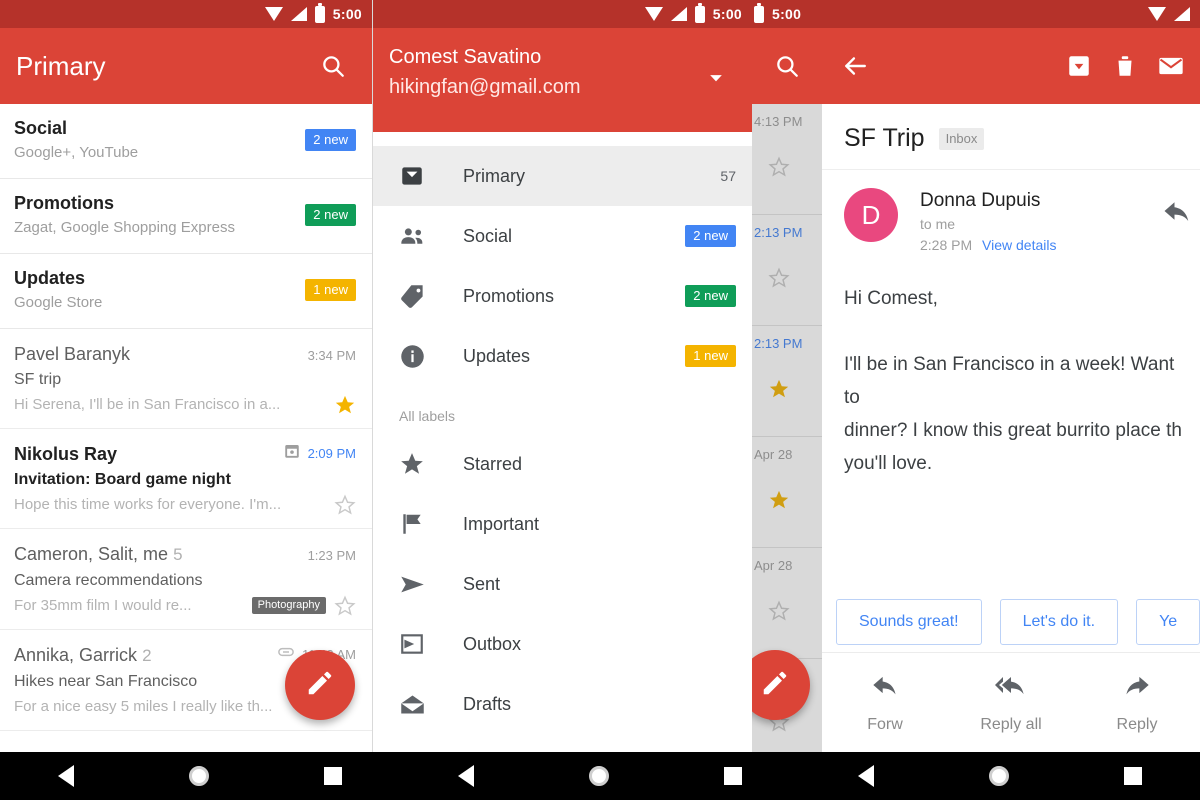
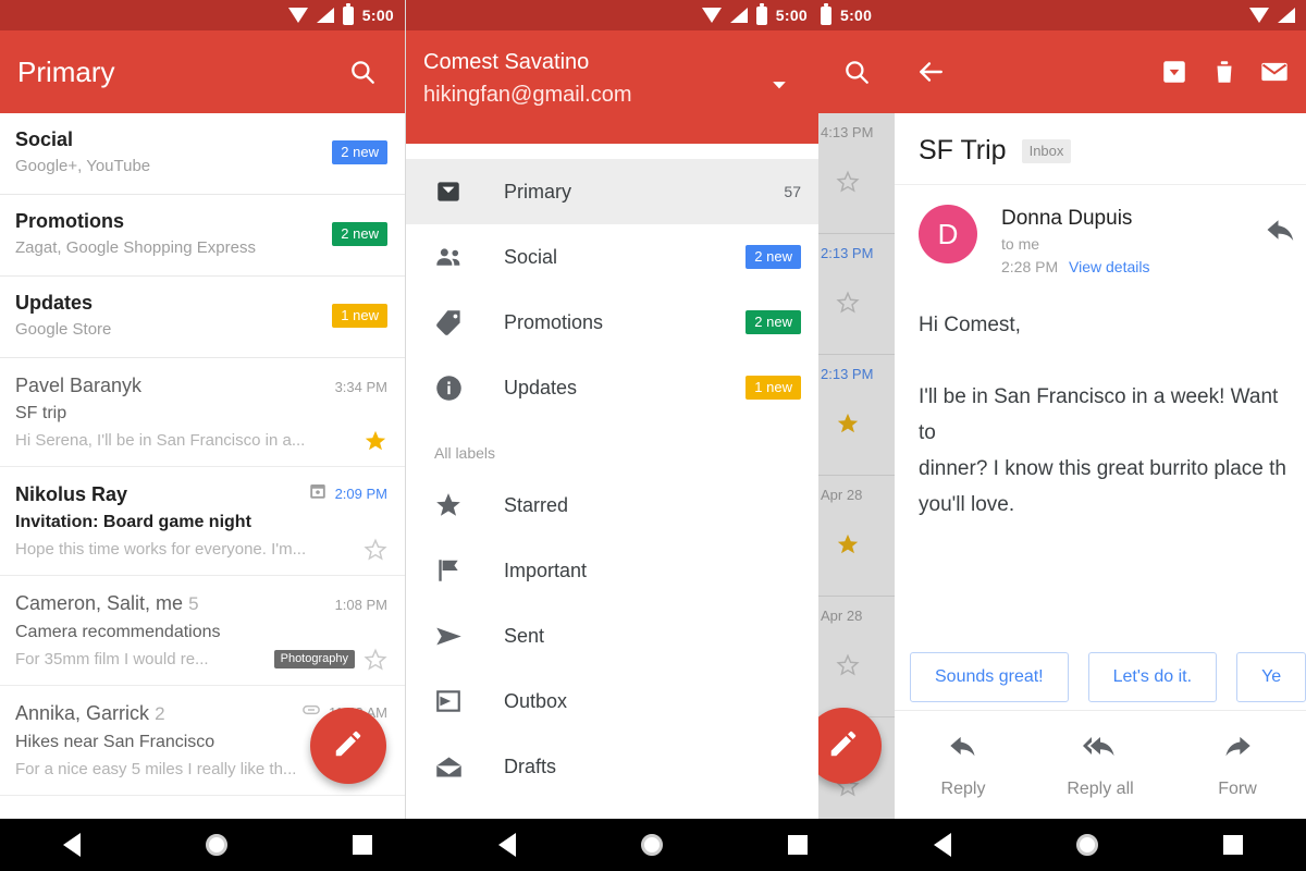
  5:00
  Primary
  Social
  Google+, YouTube
  2 new
  Promotions
  Zagat, Google Shopping Express
  2 new
  Updates
  Google Store
  1 new
  Pavel Baranyk
  3:34 PM
  SF trip
  Hi Serena, I'll be in San Francisco in a...
  Nikolus Ray
  2:09 PM
  Invitation: Board game night
  Hope this time works for everyone. I'm...
  Cameron, Salit, me 5
- 1:23 PM
+ 1:08 PM
  Camera recommendations
  For 35mm film I would re...
  Photography
  Annika, Garrick 2
  Hikes near San Francisco
  For a nice easy 5 miles I really like th...
  5:00
  Comest Savatino
  hikingfan@gmail.com
  Primary
  57
  Social
  2 new
  Promotions
  2 new
  Updates
  1 new
  All labels
  Starred
  Important
  Sent
  Outbox
  Drafts
  5:00
  4:13 PM
  2:13 PM
  2:13 PM
  Apr 28
  Apr 28
  SF Trip
  Inbox
  D
  Donna Dupuis
  to me
  2:28 PM View details
  Hi Comest,
  I'll be in San Francisco in a week! Want to
  dinner? I know this great burrito place th
  you'll love.
  Sounds great!
  Let's do it.
  Ye
- Forw
+ Reply
  Reply all
- Reply
+ Forw
